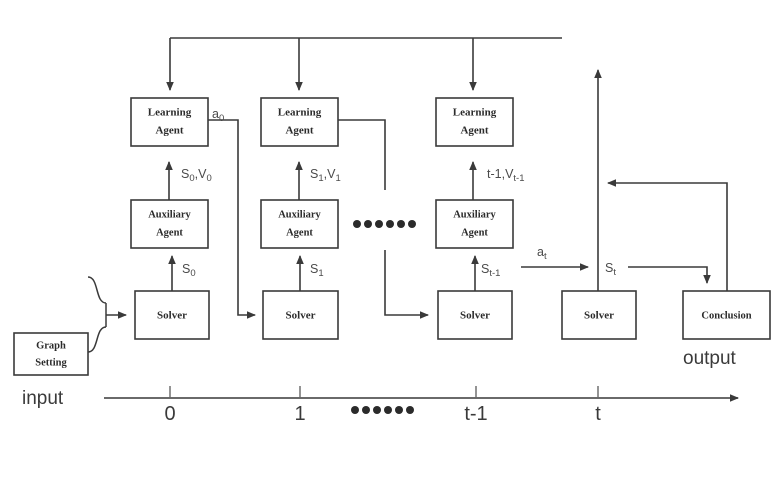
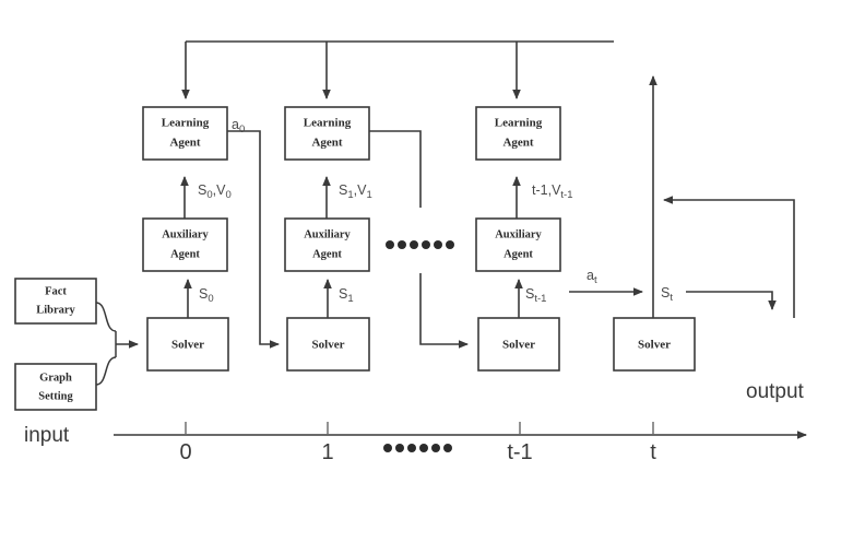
  Learning
  Agent
  Auxiliary
  Agent
  Solver
  S0,V0
  S0
  a0
  Learning
  Agent
  Auxiliary
  Agent
  Solver
  S1,V1
  S1
  Learning
  Agent
  Auxiliary
  Agent
  Solver
  t-1,Vt-1
  St-1
  at
  Solver
  St
- Conclusion
  output
+ Fact
+ Library
  Graph
  Setting
  input
  0
  1
  t-1
  t
